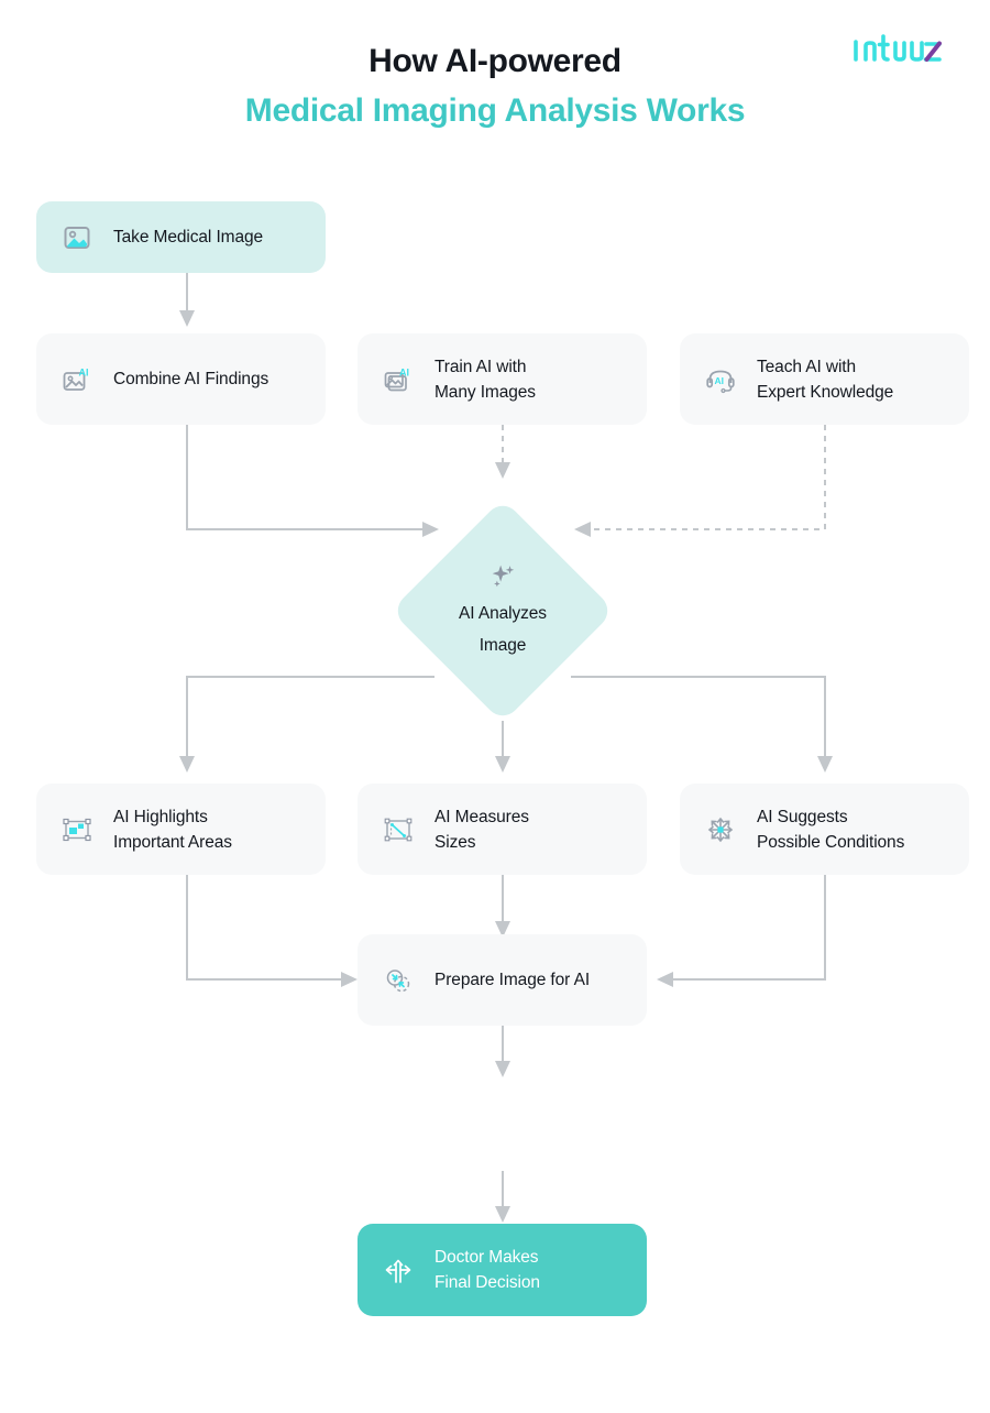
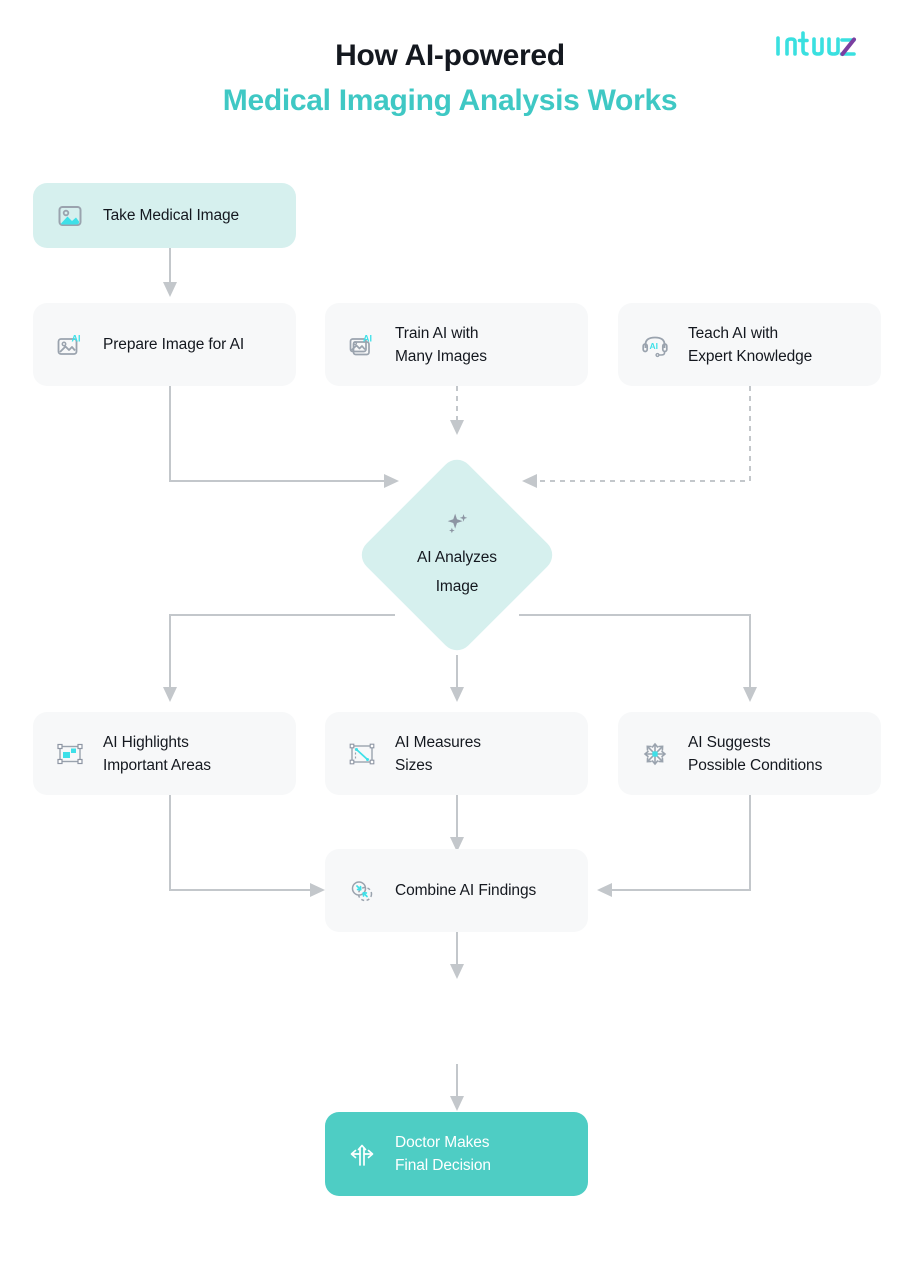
  How AI-powered
  Medical Imaging Analysis Works
  Take Medical Image
  AI
- Combine AI Findings
+ Prepare Image for AI
  AI
  Train AI with
  Many Images
  AI
  Teach AI with
  Expert Knowledge
  AI Analyzes
  Image
  AI Highlights
  Important Areas
  AI Measures
  Sizes
  AI Suggests
  Possible Conditions
- Prepare Image for AI
+ Combine AI Findings
  Doctor Makes
  Final Decision
